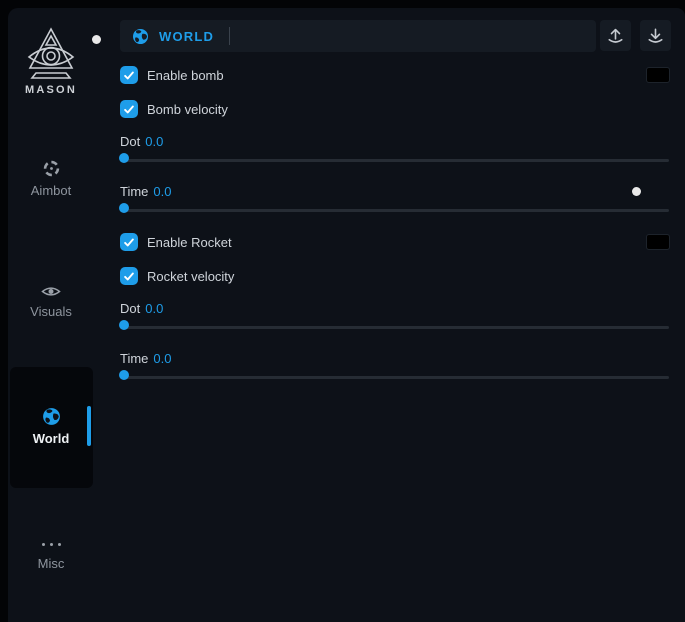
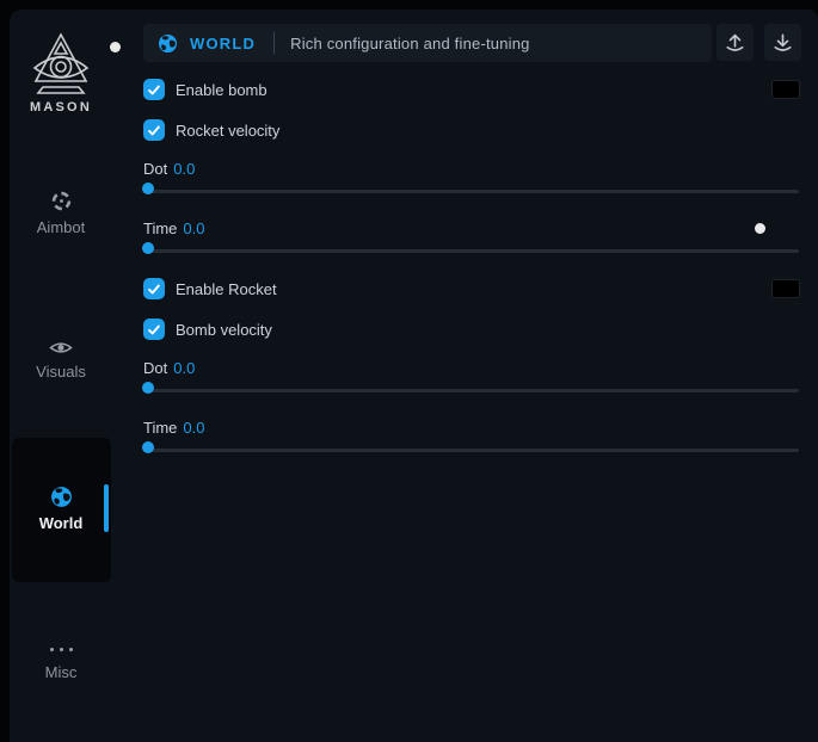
  MASON
  Aimbot
  Visuals
  World
  Misc
  WORLD
+ Rich configuration and fine-tuning
  Enable bomb
- Bomb velocity
+ Rocket velocity
  Dot 0.0
  Time 0.0
  Enable Rocket
- Rocket velocity
+ Bomb velocity
  Dot 0.0
  Time 0.0
